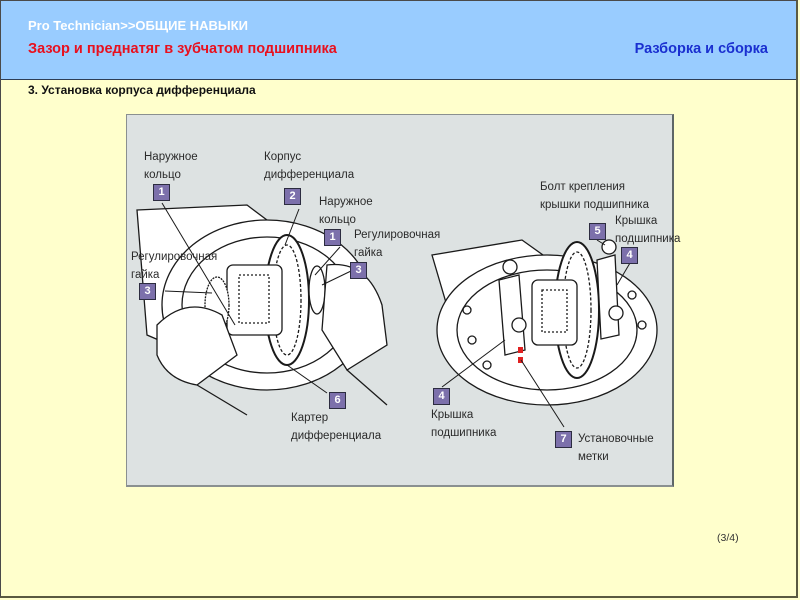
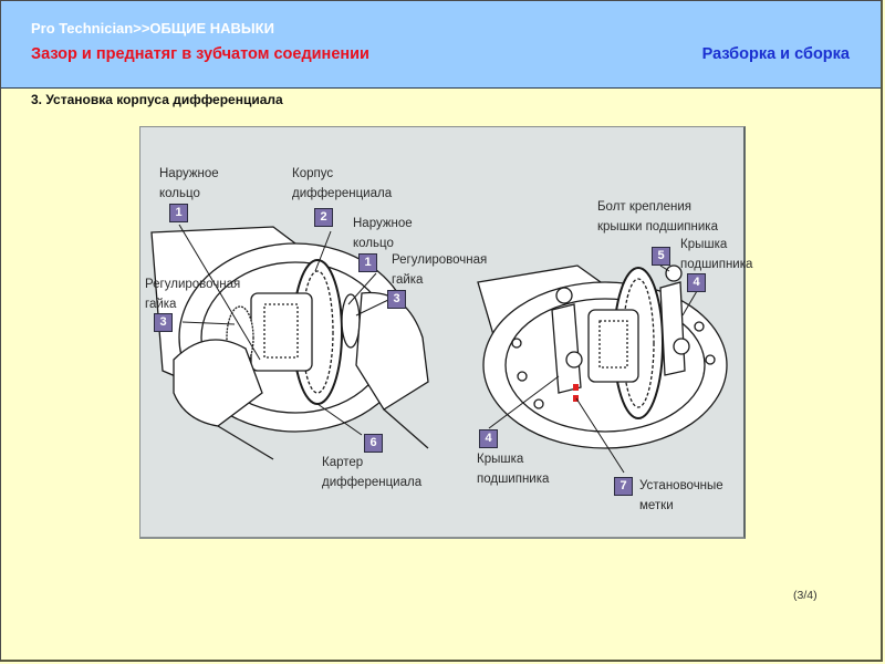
  Pro Technician>>ОБЩИЕ НАВЫКИ
- Зазор и преднатяг в зубчатом подшипника
+ Зазор и преднатяг в зубчатом соединении
  Разборка и сборка
  3. Установка корпуса дифференциала
  Наружное
  кольцо
  1
  Корпус
  дифференциала
  2
  Наружное
  кольцо
  1
  Регулировочная
  гайка
  3
  Регулировочная
  гайка
  3
  6
  Картер
  дифференциала
  Болт крепления
  крышки подшипника
  5
  Крышка
  подшипника
  4
  4
  Крышка
  подшипника
  7
  Установочные
  метки
  (3/4)
